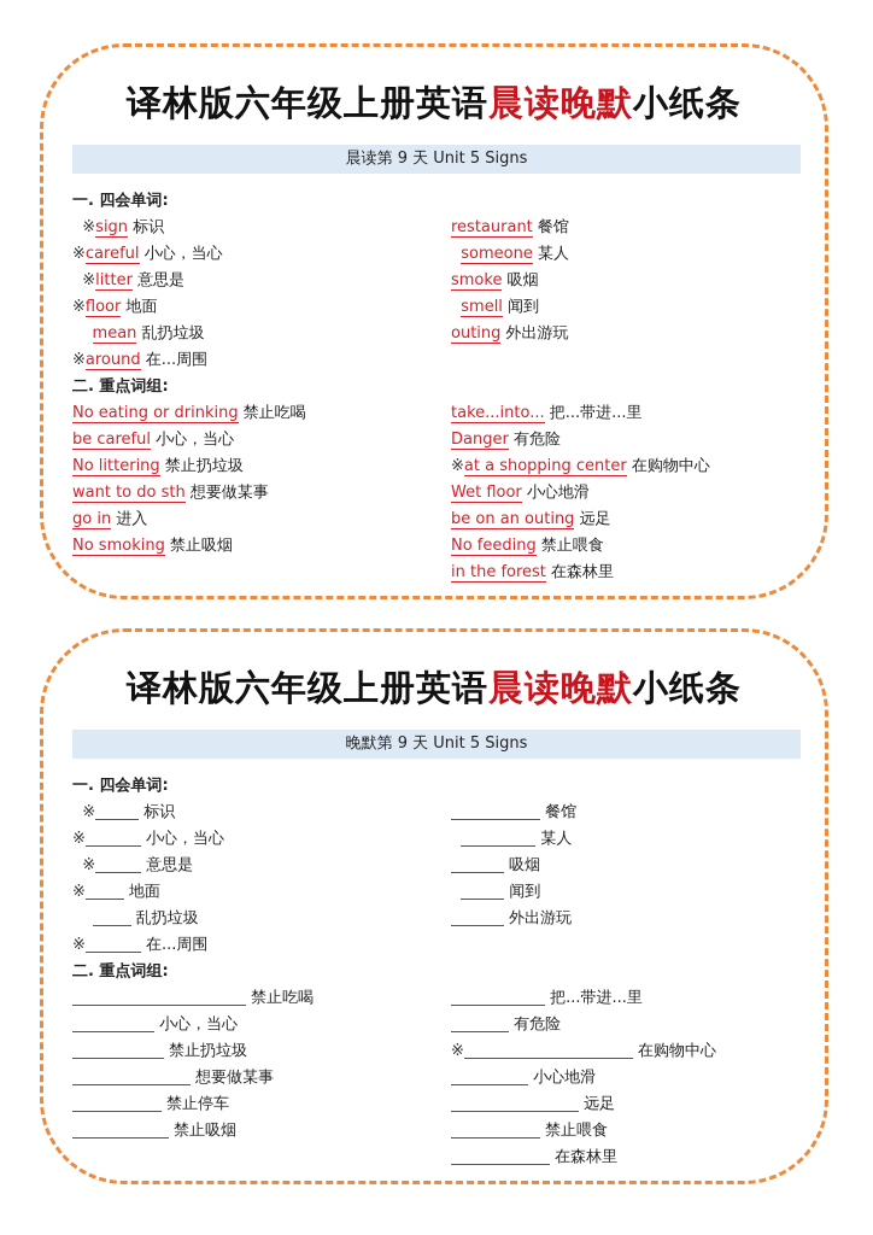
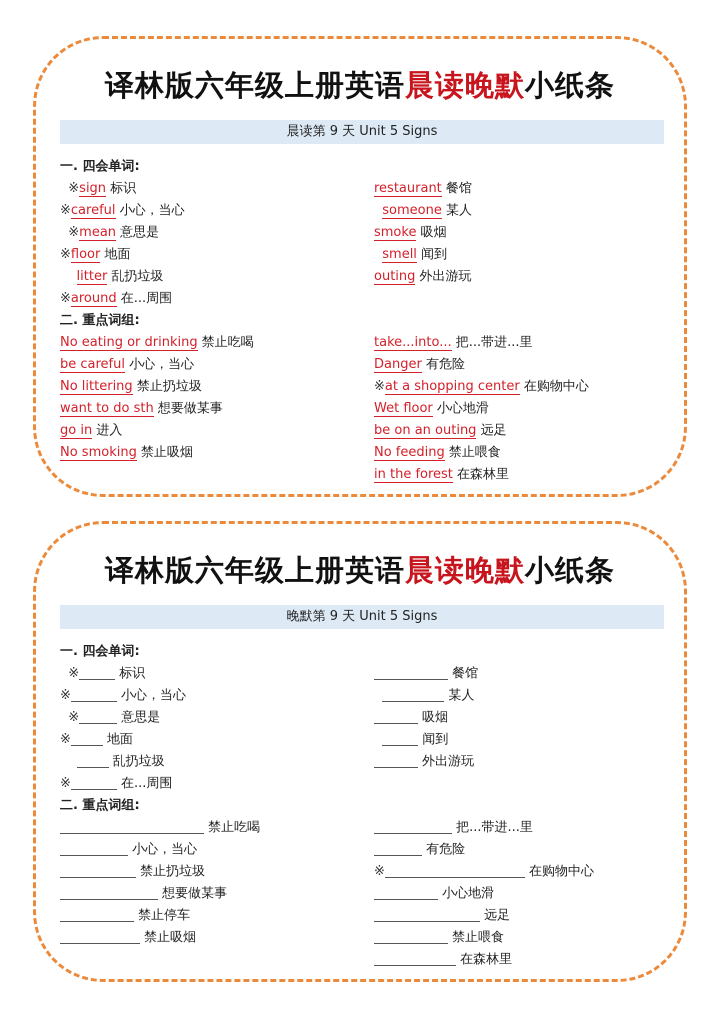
  译林版六年级上册英语晨读晚默小纸条
  晨读第 9 天 Unit 5 Signs
  一. 四会单词:
  ※sign 标识
  ※careful 小心，当心
- ※litter 意思是
+ ※mean 意思是
  ※floor 地面
- mean 乱扔垃圾
+ litter 乱扔垃圾
  ※around 在...周围
  二. 重点词组:
  No eating or drinking 禁止吃喝
  be careful 小心，当心
  No littering 禁止扔垃圾
  want to do sth 想要做某事
  go in 进入
  No smoking 禁止吸烟
  restaurant 餐馆
  someone 某人
  smoke 吸烟
  smell 闻到
  outing 外出游玩
  take...into... 把...带进...里
  Danger 有危险
  ※at a shopping center 在购物中心
  Wet floor 小心地滑
  be on an outing 远足
  No feeding 禁止喂食
  in the forest 在森林里
  译林版六年级上册英语晨读晚默小纸条
  晚默第 9 天 Unit 5 Signs
  一. 四会单词:
  ※ 标识
  ※ 小心，当心
  ※ 意思是
  ※ 地面
  乱扔垃圾
  ※ 在...周围
  二. 重点词组:
  禁止吃喝
  小心，当心
  禁止扔垃圾
  想要做某事
  禁止停车
  禁止吸烟
  餐馆
  某人
  吸烟
  闻到
  外出游玩
  把...带进...里
  有危险
  ※ 在购物中心
  小心地滑
  远足
  禁止喂食
  在森林里
